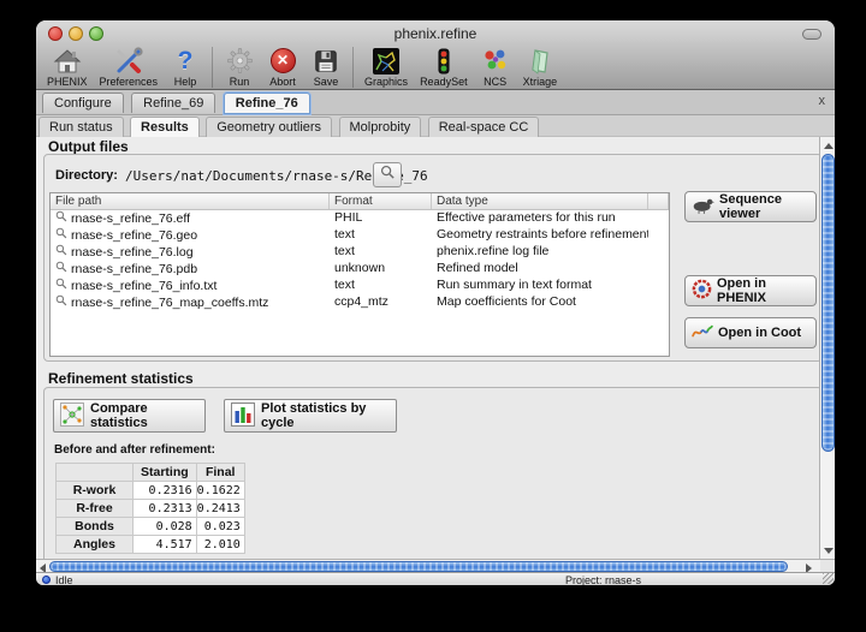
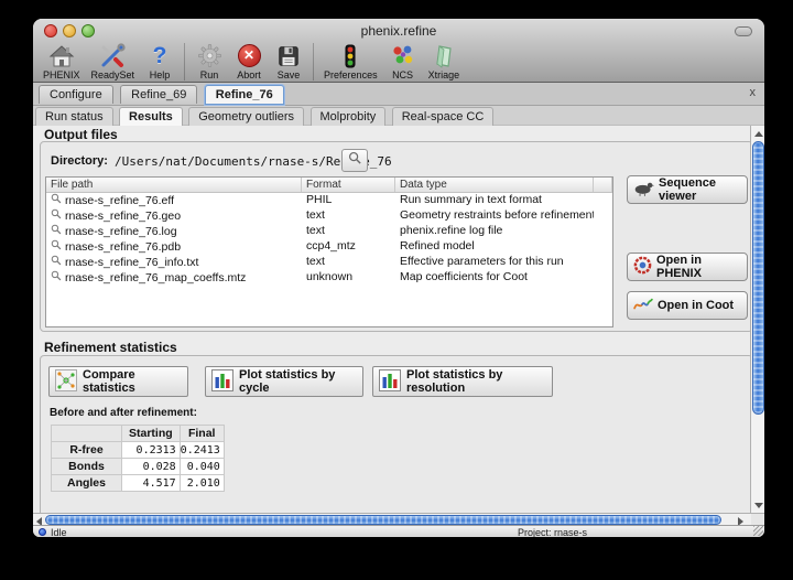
  phenix.refine
  PHENIX
- Preferences
+ ReadySet
  ?
  Help
  Run
  ✕
  Abort
  Save
- Graphics
- ReadySet
+ Preferences
  NCS
  Xtriage
  Configure Refine_69 Refine_76
  x
  Run status Results Geometry outliers Molprobity Real-space CC
  Output files
  Directory:
  /Users/nat/Documents/rnase-s/Re_76
  File path
  Format
  Data type
  rnase-s_refine_76.eff
  PHIL
- Effective parameters for this run
+ Run summary in text format
  rnase-s_refine_76.geo
  text
  Geometry restraints before refinement
  rnase-s_refine_76.log
  text
  phenix.refine log file
  rnase-s_refine_76.pdb
- unknown
+ ccp4_mtz
  Refined model
  rnase-s_refine_76_info.txt
  text
- Run summary in text format
+ Effective parameters for this run
  rnase-s_refine_76_map_coeffs.mtz
- ccp4_mtz
+ unknown
  Map coefficients for Coot
  Sequence viewer
  Open in PHENIX
  Open in Coot
  Refinement statistics
  Compare statistics
  Plot statistics by cycle
+ Plot statistics by resolution
  Before and after refinement:
  	Starting	Final
- R-work	0.2316	0.1622
  R-free	0.2313	0.2413
- Bonds	0.028	0.023
+ Bonds	0.028	0.040
  Angles	4.517	2.010
  Idle
  Project: rnase-s
